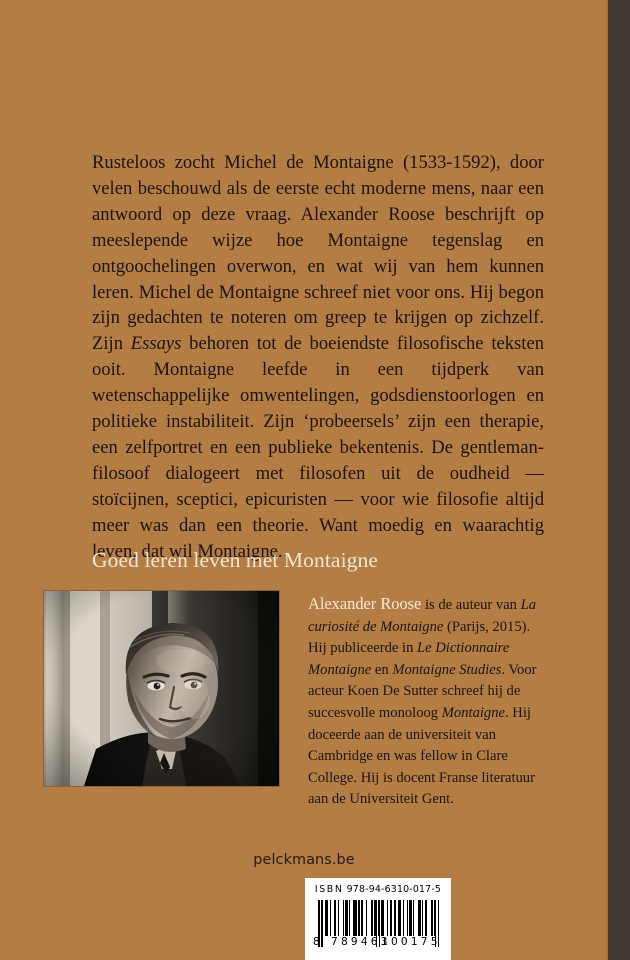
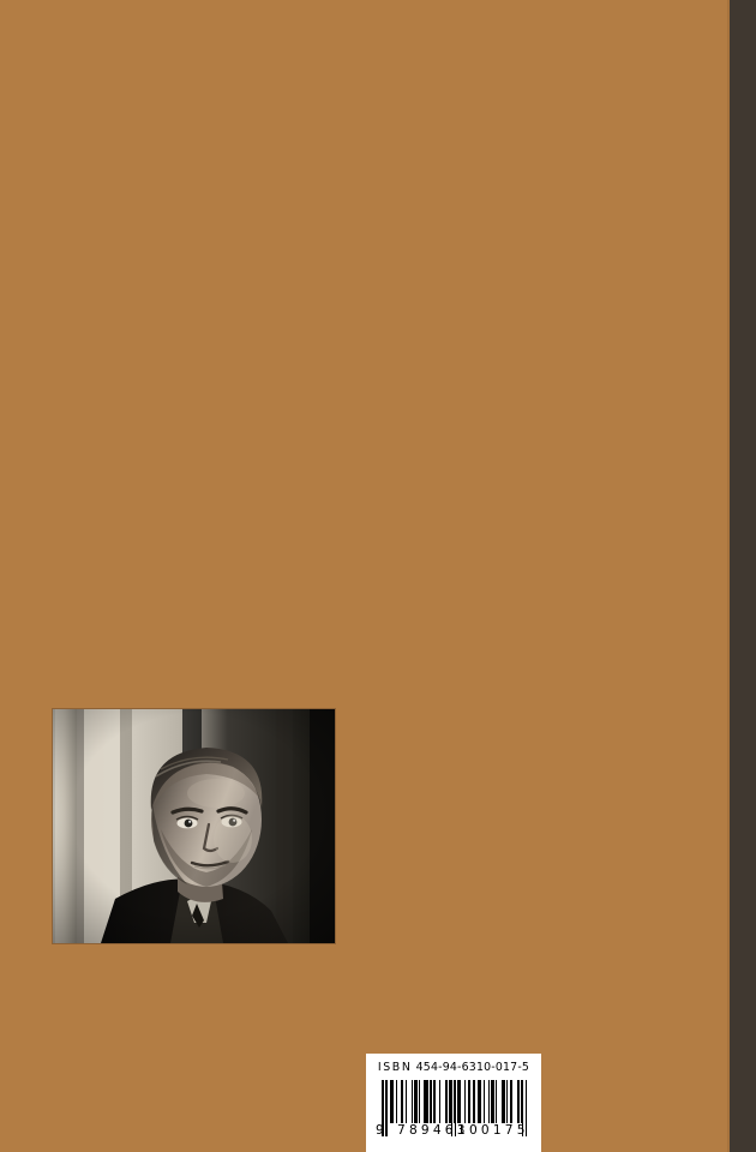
- Rusteloos zocht Michel de Montaigne (1533-1592), door velen beschouwd als de eerste echt moderne mens, naar een antwoord op deze vraag. Alexander Roose beschrijft op meeslepende wijze hoe Montaigne tegenslag en ontgoochelingen overwon, en wat wij van hem kunnen leren. Michel de Montaigne schreef niet voor ons. Hij begon zijn gedachten te noteren om greep te krijgen op zichzelf. Zijn Essays behoren tot de boeiendste filosofische teksten ooit. Montaigne leefde in een tijdperk van wetenschappelijke omwentelingen, godsdienstoorlogen en politieke instabiliteit. Zijn ‘probeersels’ zijn een therapie, een zelfportret en een publieke bekentenis. De gentleman-filosoof dialogeert met filosofen uit de oudheid — stoïcijnen, sceptici, epicuristen — voor wie filosofie altijd meer was dan een theorie. Want moedig en waarachtig leven, dat wil Montaigne.
- Goed leren leven met Montaigne
- Alexander Roose is de auteur van La curiosité de Montaigne (Parijs, 2015). Hij publiceerde in Le Dictionnaire Montaigne en Montaigne Studies. Voor acteur Koen De Sutter schreef hij de succesvolle monoloog Montaigne. Hij doceerde aan de universiteit van Cambridge en was fellow in Clare College. Hij is docent Franse literatuur aan de Universiteit Gent.
- pelckmans.be
- ISBN 978-94-6310-017-5
+ ISBN 454-94-6310-017-5
- 8
+ 9
  78943
  10017
